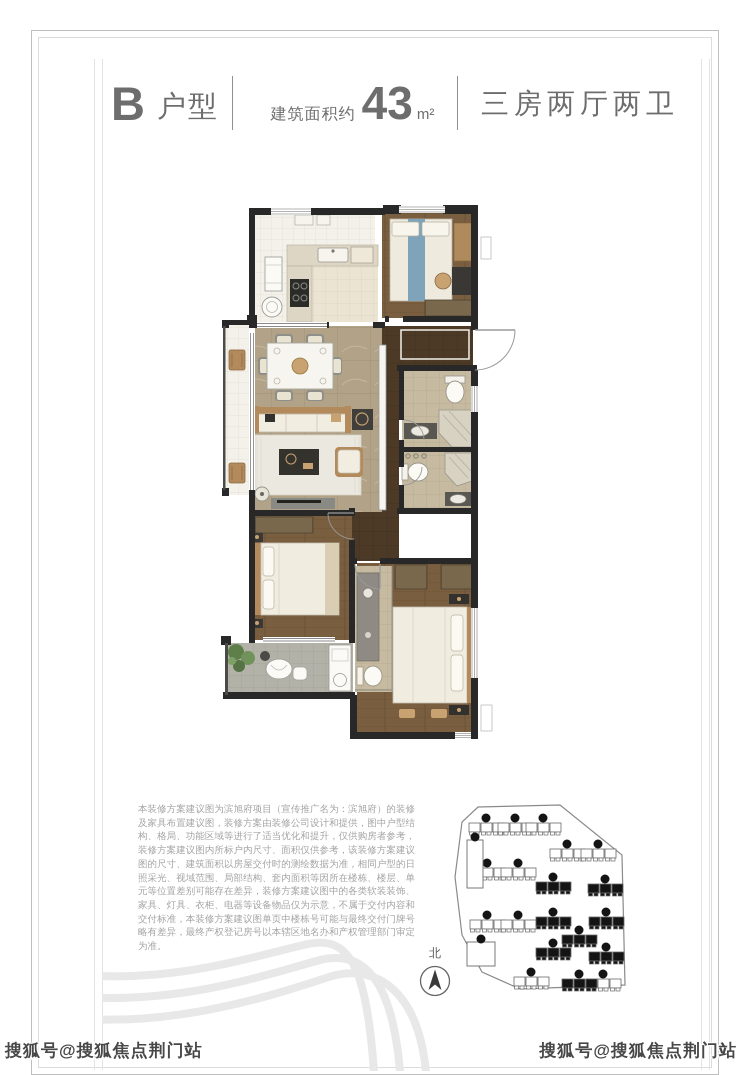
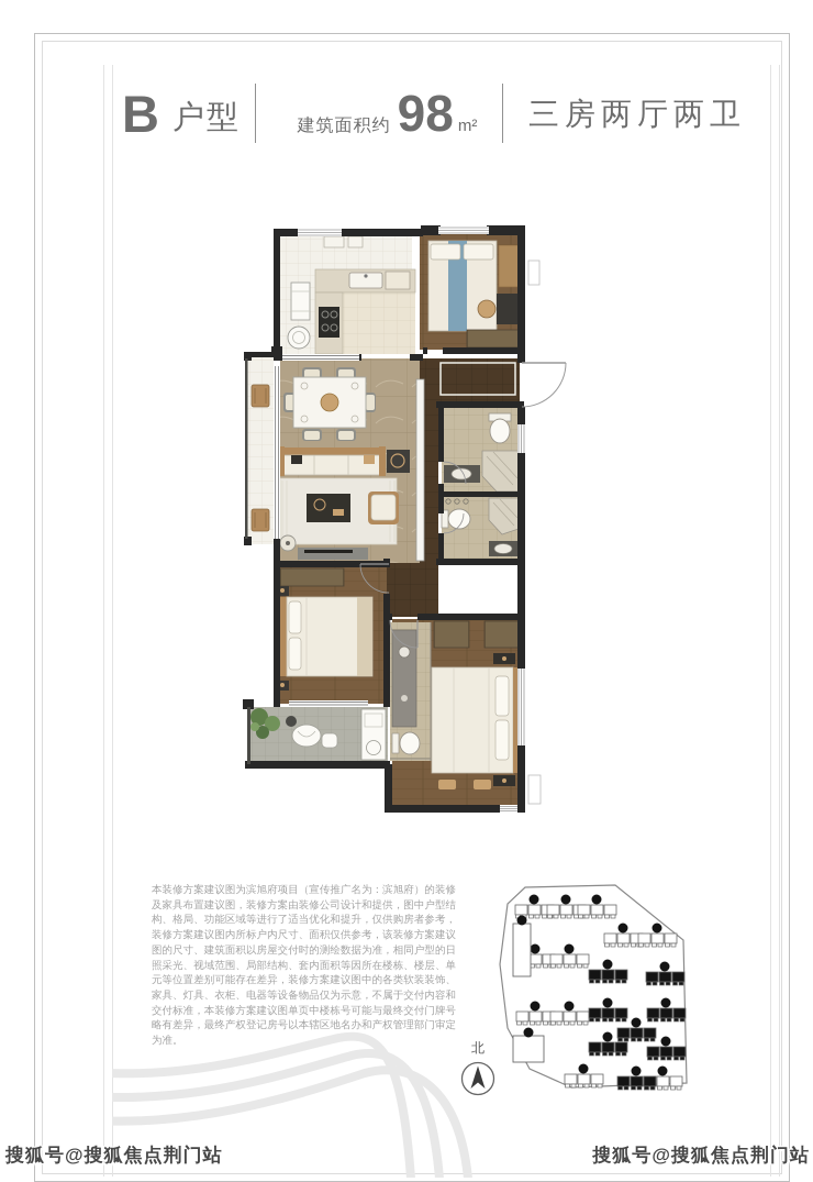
  B 户型
  建筑面积约
- 43
+ 98
  m²
  三房两厅两卫
  本装修方案建议图为滨旭府项目（宣传推广名为：滨旭府）的装修及家具布置建议图，装修方案由装修公司设计和提供，图中户型结构、格局、功能区域等进行了适当优化和提升，仅供购房者参考，装修方案建议图内所标户内尺寸、面积仅供参考，该装修方案建议图的尺寸、建筑面积以房屋交付时的测绘数据为准，相同户型的日照采光、视域范围、局部结构、套内面积等因所在楼栋、楼层、单元等位置差别可能存在差异，装修方案建议图中的各类软装装饰、家具、灯具、衣柜、电器等设备物品仅为示意，不属于交付内容和交付标准，本装修方案建议图单页中楼栋号可能与最终交付门牌号略有差异，最终产权登记房号以本辖区地名办和产权管理部门审定为准。
  北
  搜狐号@搜狐焦点荆门站
  搜狐号@搜狐焦点荆门站
